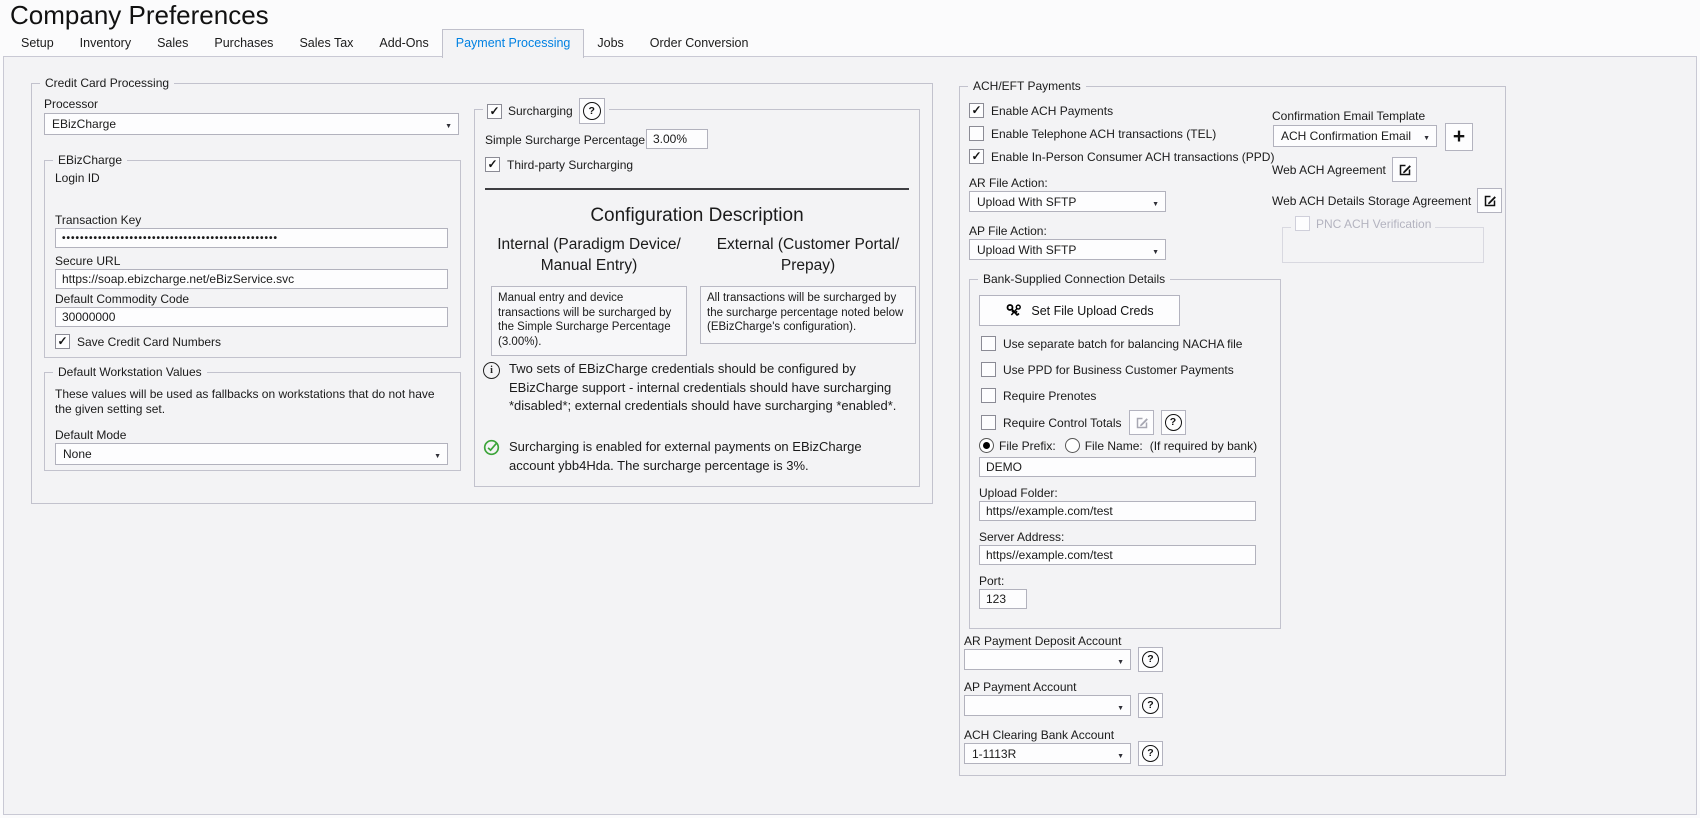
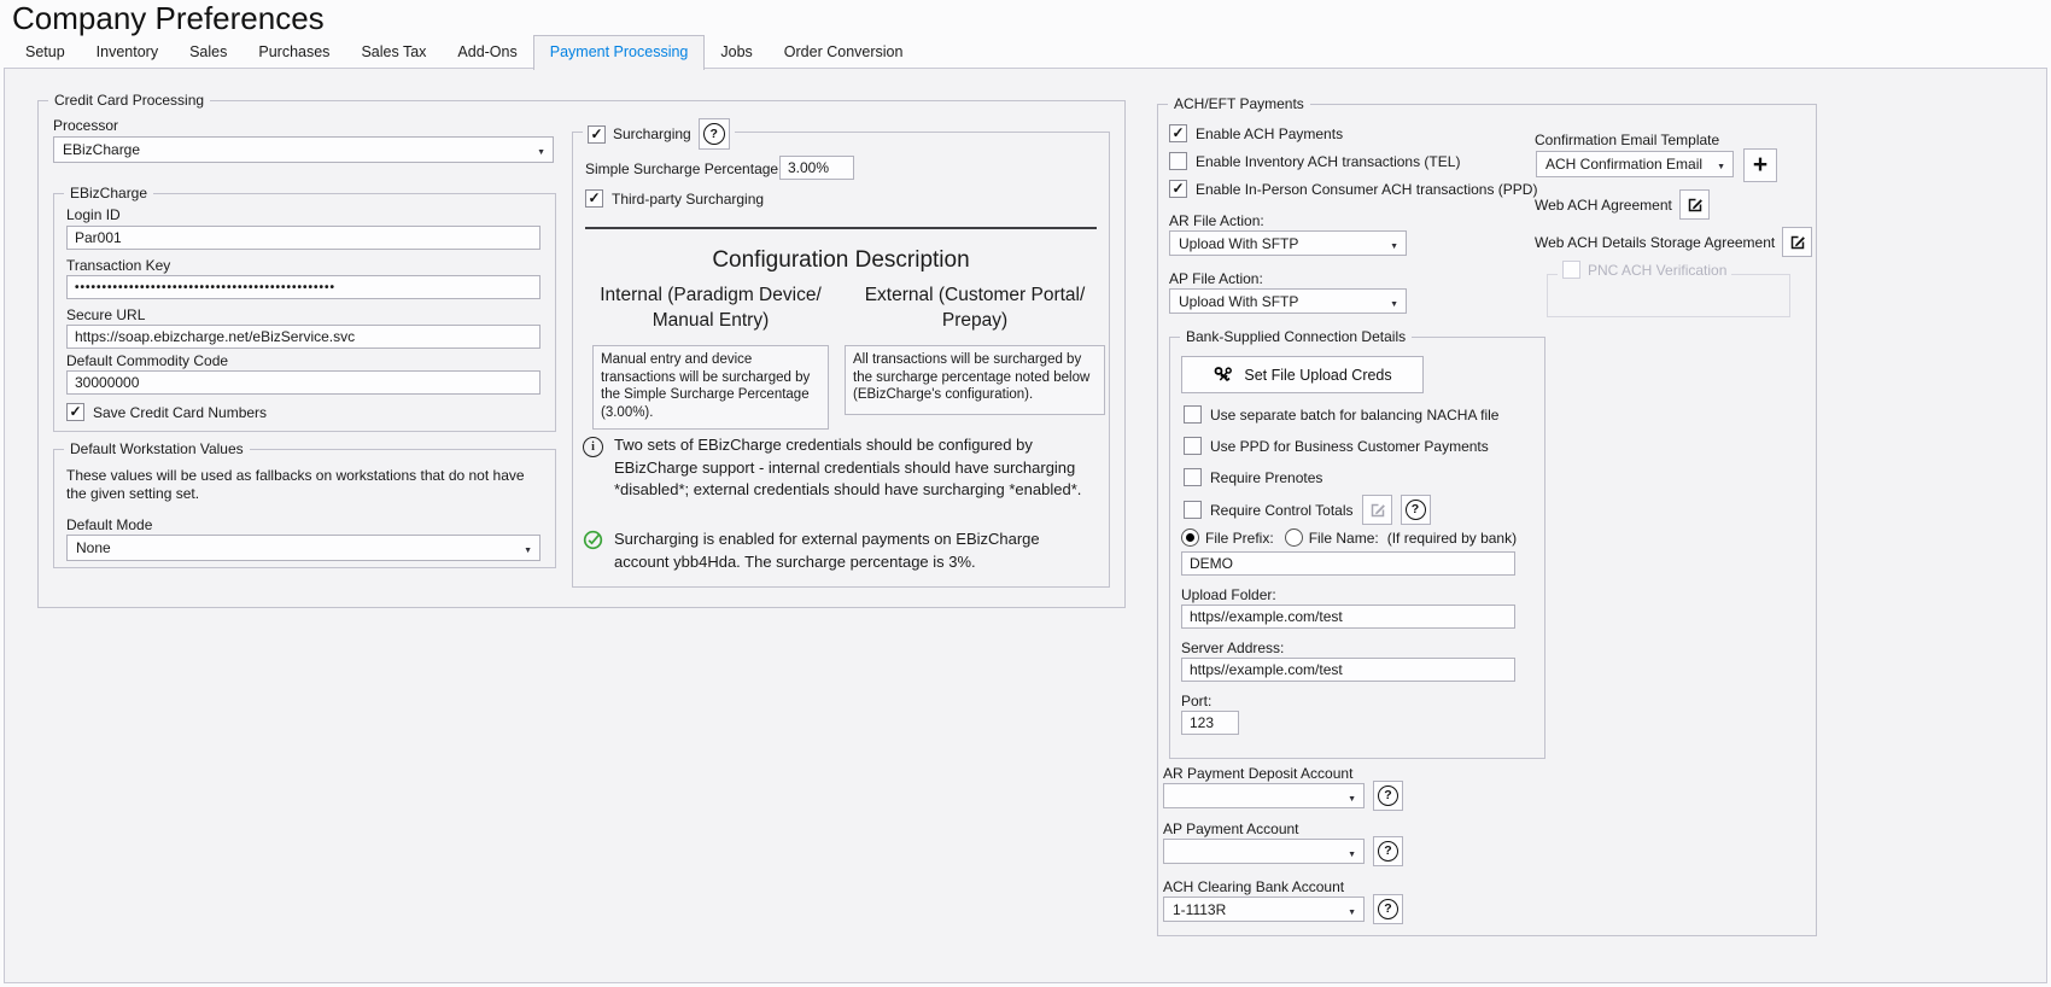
  Company Preferences
  Setup
  Inventory
  Sales
  Purchases
  Sales Tax
  Add-Ons
  Payment Processing
  Jobs
  Order Conversion
  Credit Card Processing
  Processor
  EBizCharge
  EBizCharge
  Login ID
+ Par001
  Transaction Key
  ••••••••••••••••••••••••••••••••••••••••••••••••
  Secure URL
  https://soap.ebizcharge.net/eBizService.svc
  Default Commodity Code
  30000000
  Save Credit Card Numbers
  Default Workstation Values
  These values will be used as fallbacks on workstations that do not have the given setting set.
  Default Mode
  None
  Surcharging
  ?
  Simple Surcharge Percentage
  3.00%
  Third-party Surcharging
  Configuration Description
  Internal (Paradigm Device/
  Manual Entry)
  External (Customer Portal/
  Prepay)
  Manual entry and device transactions will be surcharged by the Simple Surcharge Percentage (3.00%).
  All transactions will be surcharged by the surcharge percentage noted below (EBizCharge's configuration).
  i
  Two sets of EBizCharge credentials should be configured by EBizCharge support - internal credentials should have surcharging *disabled*; external credentials should have surcharging *enabled*.
  Surcharging is enabled for external payments on EBizCharge account ybb4Hda. The surcharge percentage is 3%.
  ACH/EFT Payments
  Enable ACH Payments
- Enable Telephone ACH transactions (TEL)
+ Enable Inventory ACH transactions (TEL)
  Enable In-Person Consumer ACH transactions (PPD)
  AR File Action:
  Upload With SFTP
  AP File Action:
  Upload With SFTP
  Confirmation Email Template
  ACH Confirmation Email
  Web ACH Agreement
  Web ACH Details Storage Agreement
  PNC ACH Verification
  Bank-Supplied Connection Details
  Set File Upload Creds
  Use separate batch for balancing NACHA file
  Use PPD for Business Customer Payments
  Require Prenotes
  Require Control Totals
  ?
  File Prefix:
  File Name:
  (If required by bank)
  DEMO
  Upload Folder:
  https//example.com/test
  Server Address:
  https//example.com/test
  Port:
  123
  AR Payment Deposit Account
  ?
  AP Payment Account
  ?
  ACH Clearing Bank Account
  1-1113R
  ?
